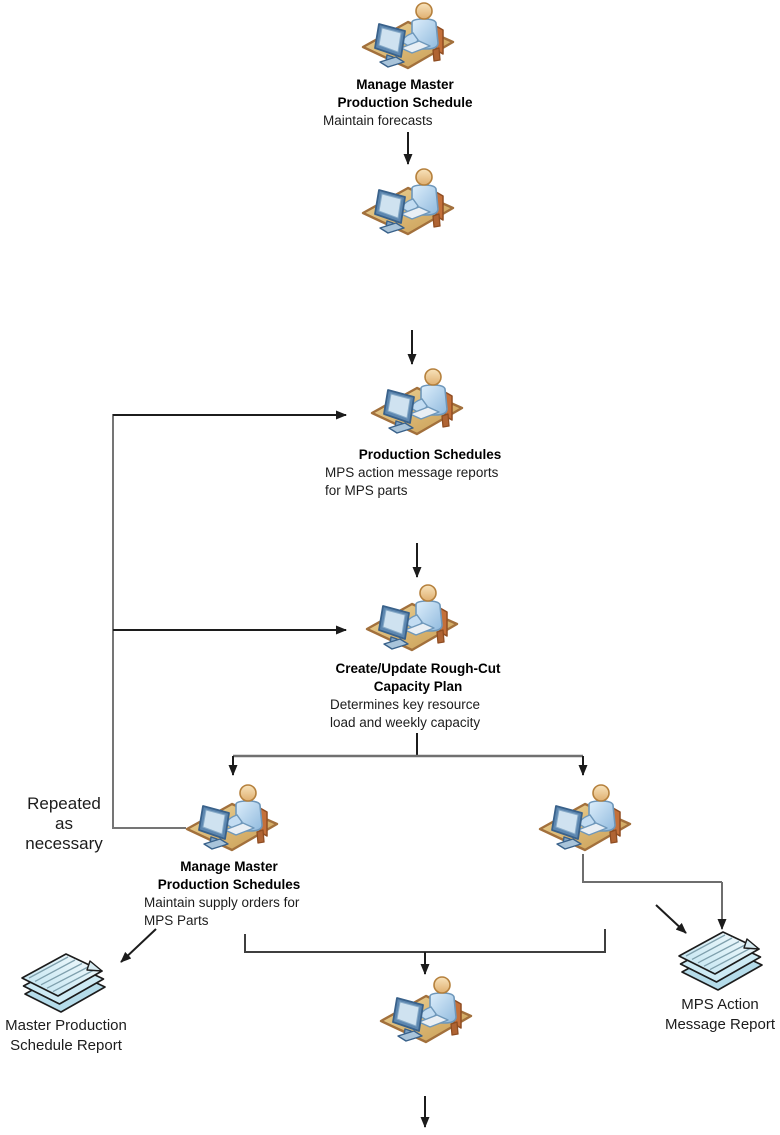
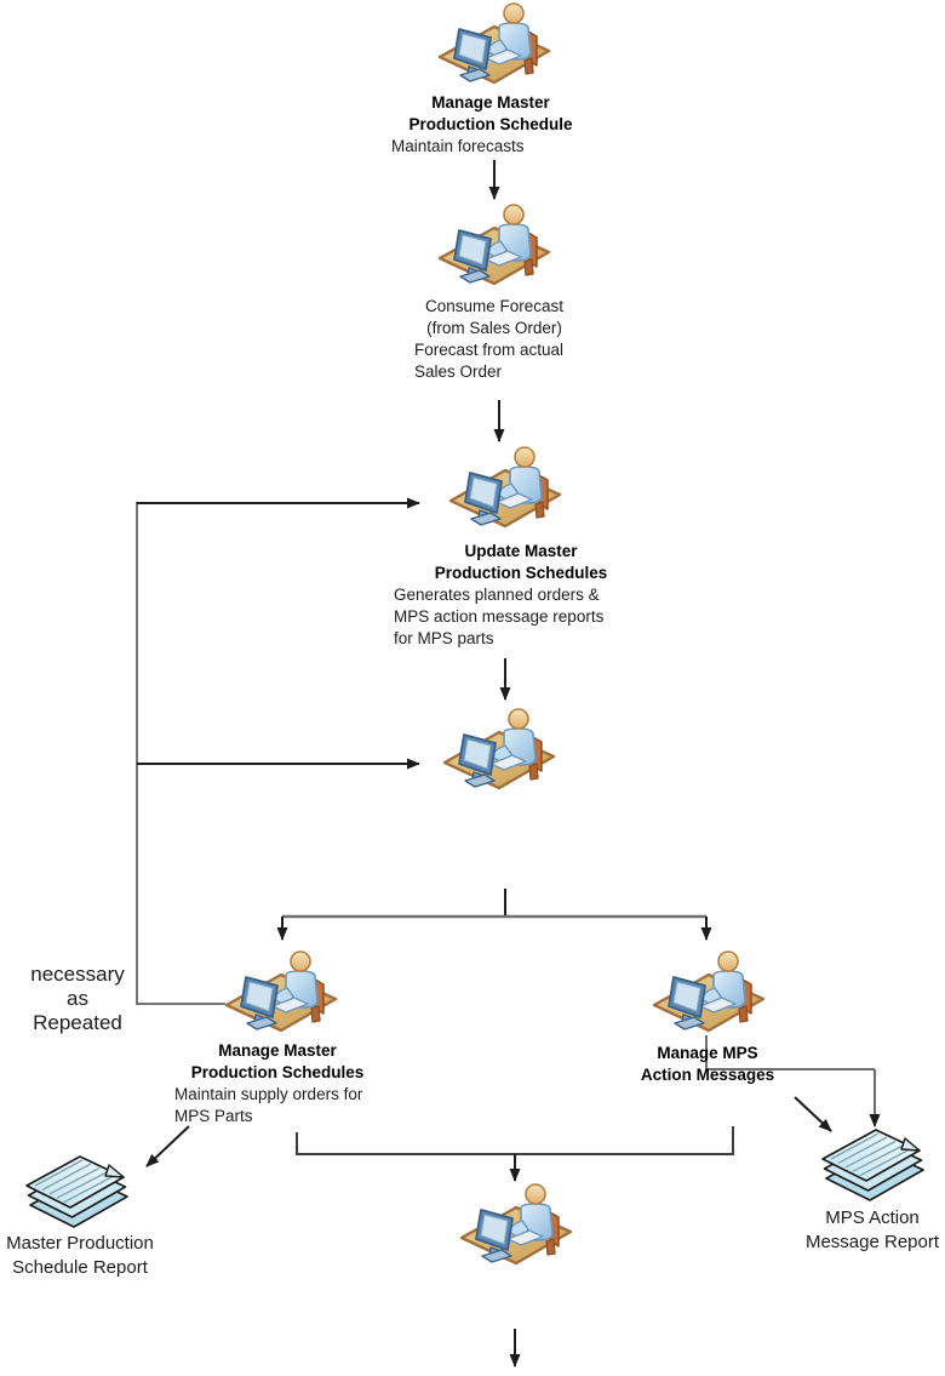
  Manage Master
  Production Schedule
  Maintain forecasts
+ Consume Forecast
+ (from Sales Order)
+ Forecast from actual
+ Sales Order
+ Update Master
  Production Schedules
+ Generates planned orders &
  MPS action message reports
  for MPS parts
- Create/Update Rough-Cut
- Capacity Plan
- Determines key resource
- load and weekly capacity
  Manage Master
  Production Schedules
  Maintain supply orders for
  MPS Parts
+ Manage MPS
+ Action Messages
  Master Production
  Schedule Report
  MPS Action
  Message Report
- Repeated
+ necessary
  as
- necessary
+ Repeated
